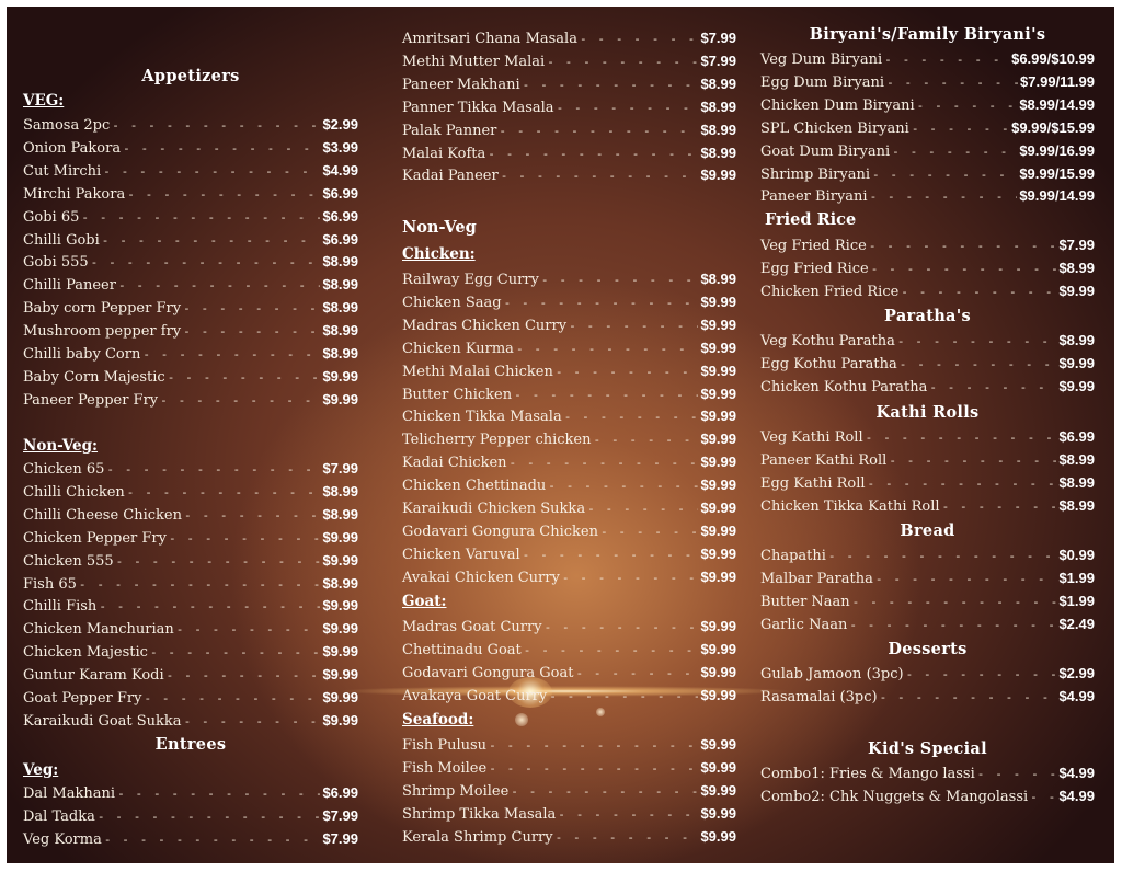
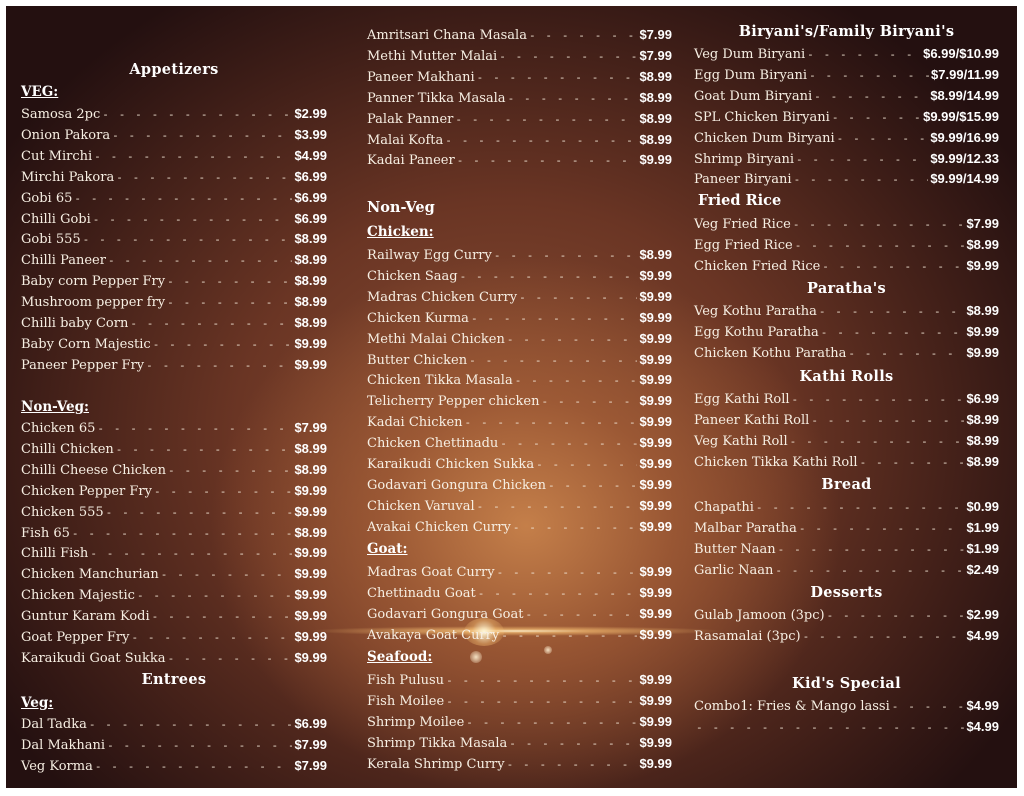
  Appetizers
  VEG:
  Samosa 2pc
  $2.99
  Onion Pakora
  $3.99
  Cut Mirchi
  $4.99
  Mirchi Pakora
  $6.99
  Gobi 65
  $6.99
  Chilli Gobi
  $6.99
  Gobi 555
  $8.99
  Chilli Paneer
  $8.99
  Baby corn Pepper Fry
  $8.99
  Mushroom pepper fry
  $8.99
  Chilli baby Corn
  $8.99
  Baby Corn Majestic
  $9.99
  Paneer Pepper Fry
  $9.99
  Non-Veg:
  Chicken 65
  $7.99
  Chilli Chicken
  $8.99
  Chilli Cheese Chicken
  $8.99
  Chicken Pepper Fry
  $9.99
  Chicken 555
  $9.99
  Fish 65
  $8.99
  Chilli Fish
  $9.99
  Chicken Manchurian
  $9.99
  Chicken Majestic
  $9.99
  Guntur Karam Kodi
  $9.99
  Goat Pepper Fry
  $9.99
  Karaikudi Goat Sukka
  $9.99
  Entrees
  Veg:
- Dal Makhani
+ Dal Tadka
  $6.99
- Dal Tadka
+ Dal Makhani
  $7.99
  Veg Korma
  $7.99
  Amritsari Chana Masala
  $7.99
  Methi Mutter Malai
  $7.99
  Paneer Makhani
  $8.99
  Panner Tikka Masala
  $8.99
  Palak Panner
  $8.99
  Malai Kofta
  $8.99
  Kadai Paneer
  $9.99
  Non-Veg
  Chicken:
  Railway Egg Curry
  $8.99
  Chicken Saag
  $9.99
  Madras Chicken Curry
  $9.99
  Chicken Kurma
  $9.99
  Methi Malai Chicken
  $9.99
  Butter Chicken
  $9.99
  Chicken Tikka Masala
  $9.99
  Telicherry Pepper chicken
  $9.99
  Kadai Chicken
  $9.99
  Chicken Chettinadu
  $9.99
  Karaikudi Chicken Sukka
  $9.99
  Godavari Gongura Chicken
  $9.99
  Chicken Varuval
  $9.99
  Avakai Chicken Curry
  $9.99
  Goat:
  Madras Goat Curry
  $9.99
  Chettinadu Goat
  $9.99
  Godavari Gongura Goat
  $9.99
  Avakaya Goat Curry
  $9.99
  Seafood:
  Fish Pulusu
  $9.99
  Fish Moilee
  $9.99
  Shrimp Moilee
  $9.99
  Shrimp Tikka Masala
  $9.99
  Kerala Shrimp Curry
  $9.99
  Biryani's/Family Biryani's
  Veg Dum Biryani
  $6.99/$10.99
  Egg Dum Biryani
  $7.99/11.99
- Chicken Dum Biryani
+ Goat Dum Biryani
  $8.99/14.99
  SPL Chicken Biryani
  $9.99/$15.99
- Goat Dum Biryani
+ Chicken Dum Biryani
  $9.99/16.99
  Shrimp Biryani
- $9.99/15.99
+ $9.99/12.33
  Paneer Biryani
  $9.99/14.99
  Fried Rice
  Veg Fried Rice
  $7.99
  Egg Fried Rice
  $8.99
  Chicken Fried Rice
  $9.99
  Paratha's
  Veg Kothu Paratha
  $8.99
  Egg Kothu Paratha
  $9.99
  Chicken Kothu Paratha
  $9.99
  Kathi Rolls
- Veg Kathi Roll
+ Egg Kathi Roll
  $6.99
  Paneer Kathi Roll
  $8.99
- Egg Kathi Roll
+ Veg Kathi Roll
  $8.99
  Chicken Tikka Kathi Roll
  $8.99
  Bread
  Chapathi
  $0.99
  Malbar Paratha
  $1.99
  Butter Naan
  $1.99
  Garlic Naan
  $2.49
  Desserts
  Gulab Jamoon (3pc)
  $2.99
  Rasamalai (3pc)
  $4.99
  Kid's Special
  Combo1: Fries & Mango lassi
  $4.99
- Combo2: Chk Nuggets & Mangolassi
  $4.99
